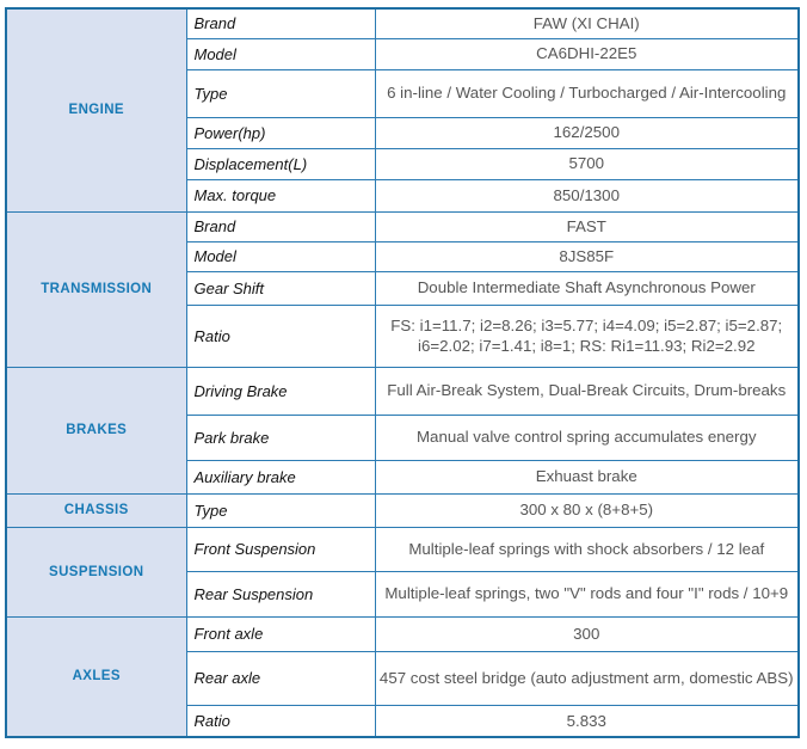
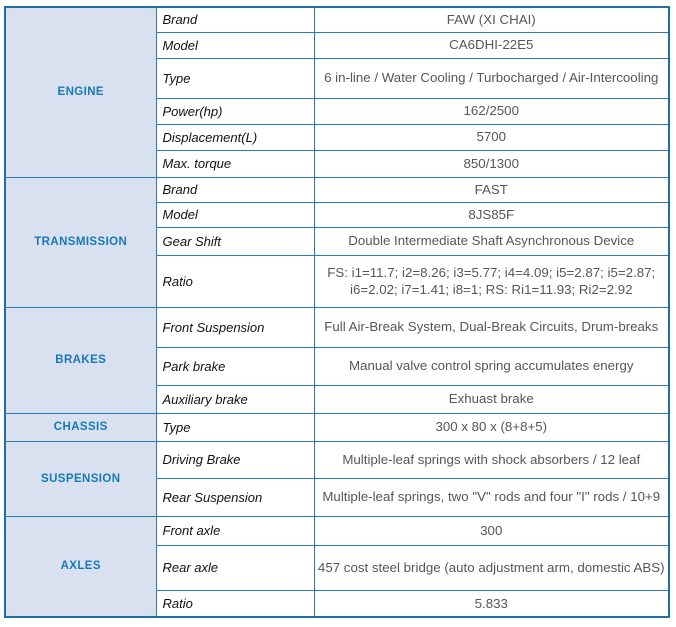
  ENGINE	Brand	FAW (XI CHAI)
  Model	CA6DHI-22E5
  Type	6 in-line / Water Cooling / Turbocharged / Air-Intercooling
  Power(hp)	162/2500
  Displacement(L)	5700
  Max. torque	850/1300
  TRANSMISSION	Brand	FAST
  Model	8JS85F
- Gear Shift	Double Intermediate Shaft Asynchronous Power
+ Gear Shift	Double Intermediate Shaft Asynchronous Device
  Ratio	FS: i1=11.7; i2=8.26; i3=5.77; i4=4.09; i5=2.87; i5=2.87; i6=2.02; i7=1.41; i8=1; RS: Ri1=11.93; Ri2=2.92
- BRAKES	Driving Brake	Full Air-Break System, Dual-Break Circuits, Drum-breaks
+ BRAKES	Front Suspension	Full Air-Break System, Dual-Break Circuits, Drum-breaks
  Park brake	Manual valve control spring accumulates energy
  Auxiliary brake	Exhuast brake
  CHASSIS	Type	300 x 80 x (8+8+5)
- SUSPENSION	Front Suspension	Multiple-leaf springs with shock absorbers / 12 leaf
+ SUSPENSION	Driving Brake	Multiple-leaf springs with shock absorbers / 12 leaf
  Rear Suspension	Multiple-leaf springs, two "V" rods and four "I" rods / 10+9
  AXLES	Front axle	300
  Rear axle	457 cost steel bridge (auto adjustment arm, domestic ABS)
  Ratio	5.833
